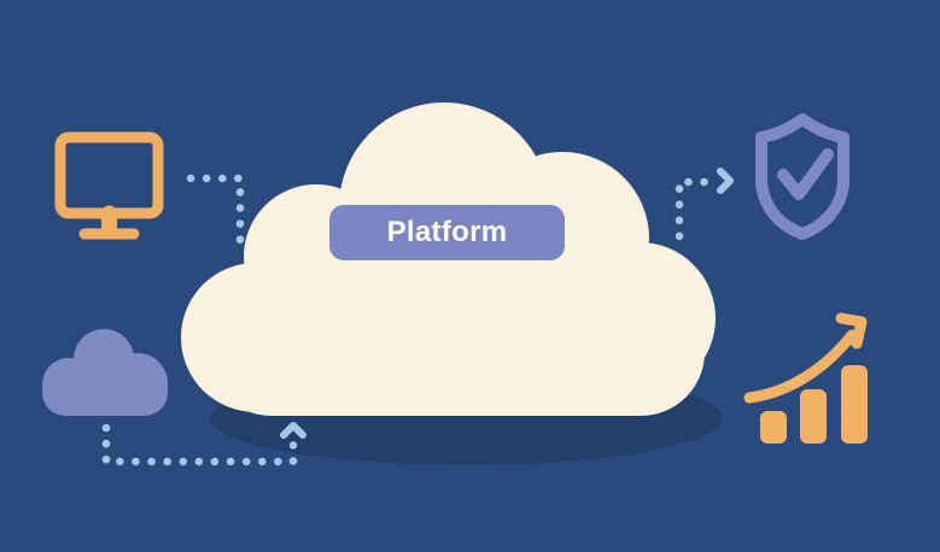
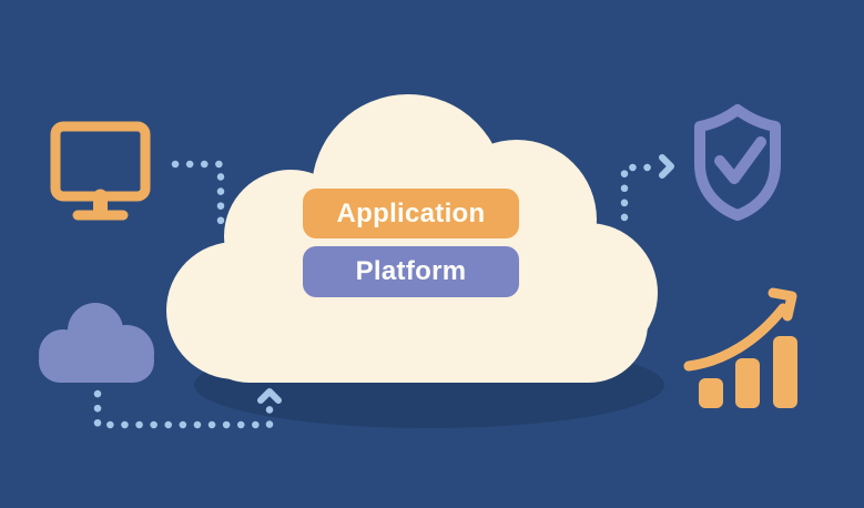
+ Application
  Platform
